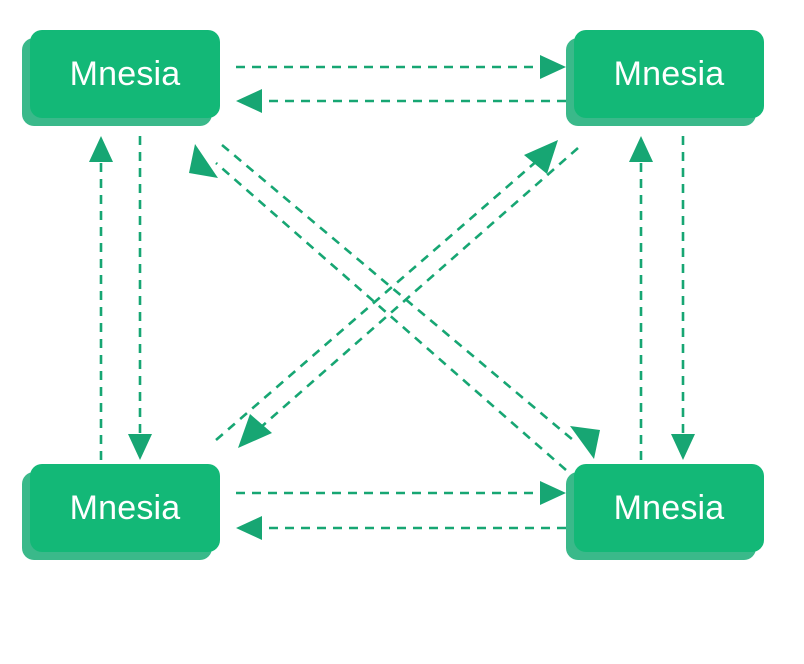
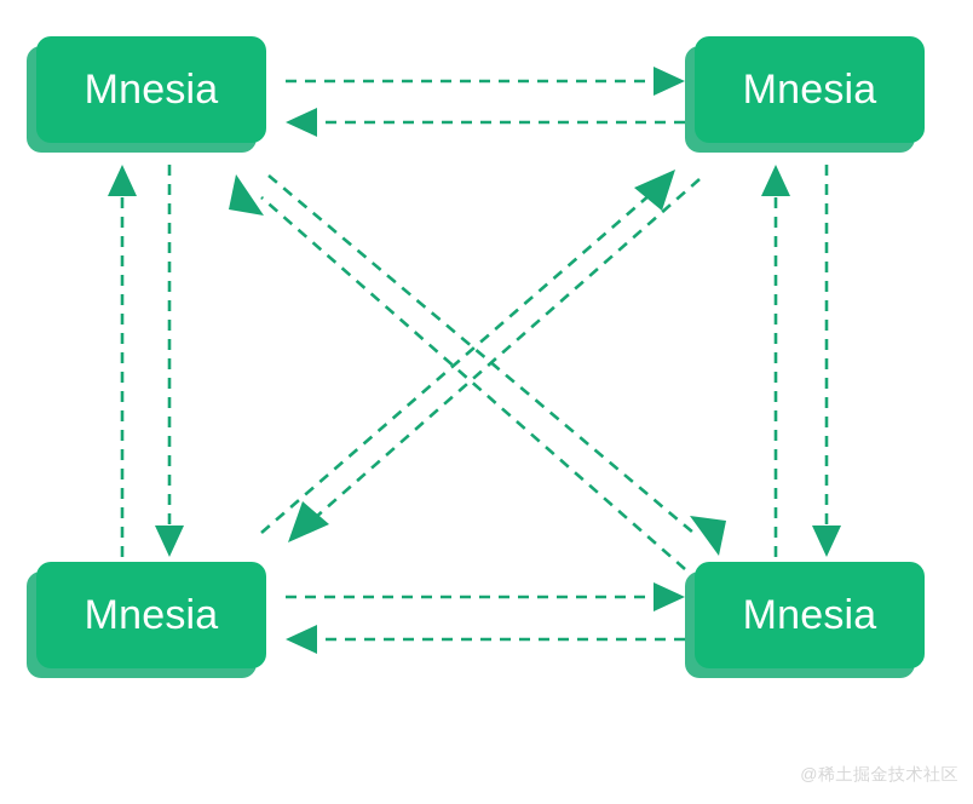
  Mnesia
  Mnesia
  Mnesia
  Mnesia
+ @稀土掘金技术社区
